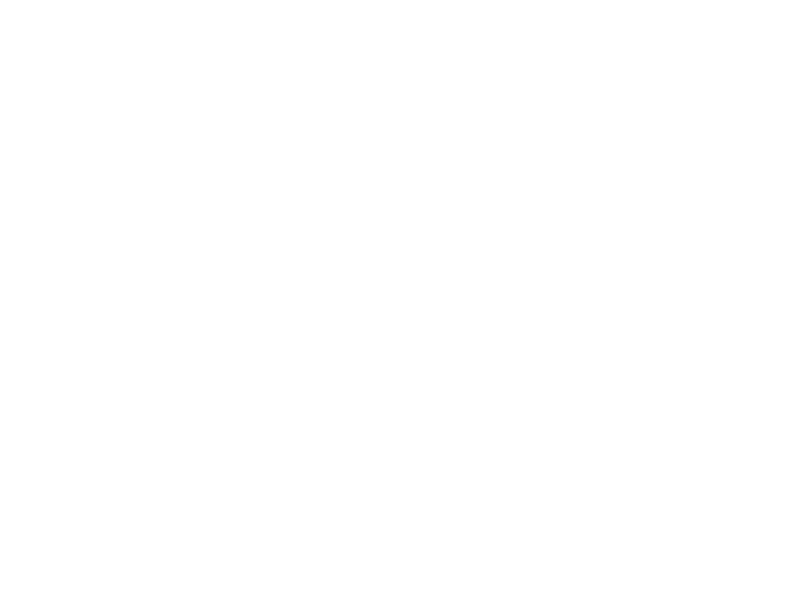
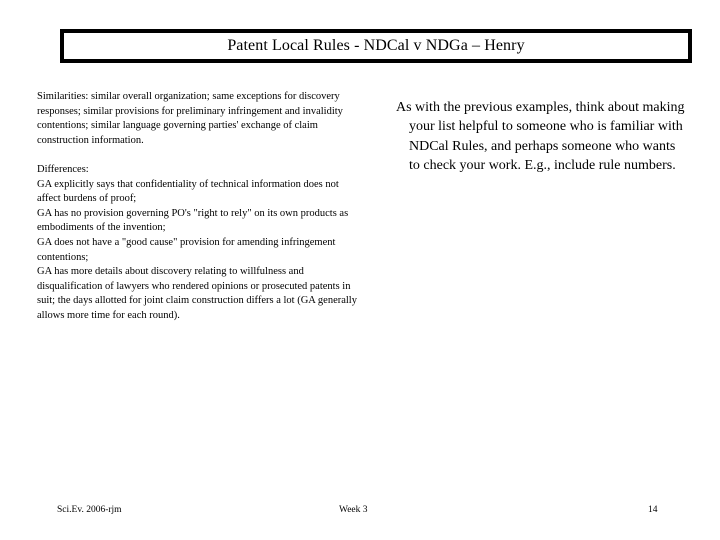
+ Patent Local Rules - NDCal v NDGa – Henry
+ Similarities: similar overall organization; same exceptions for discovery responses; similar provisions for preliminary infringement and invalidity contentions; similar language governing parties' exchange of claim construction information.
+ Differences:
+ GA explicitly says that confidentiality of technical information does not affect burdens of proof;
+ GA has no provision governing PO's "right to rely" on its own products as embodiments of the invention;
+ GA does not have a "good cause" provision for amending infringement contentions;
+ GA has more details about discovery relating to willfulness and disqualification of lawyers who rendered opinions or prosecuted patents in suit; the days allotted for joint claim construction differs a lot (GA generally allows more time for each round).
+ As with the previous examples, think about making your list helpful to someone who is familiar with NDCal Rules, and perhaps someone who wants to check your work. E.g., include rule numbers.
+ Sci.Ev. 2006-rjm
+ Week 3
+ 14
